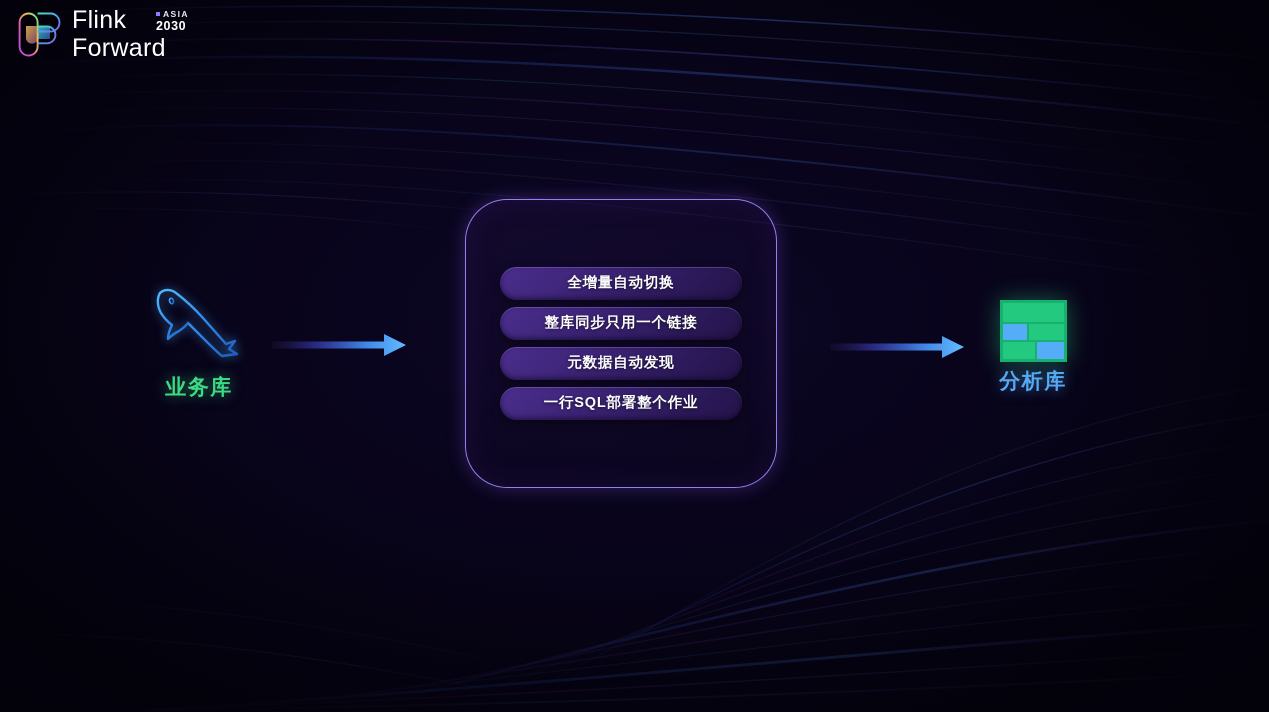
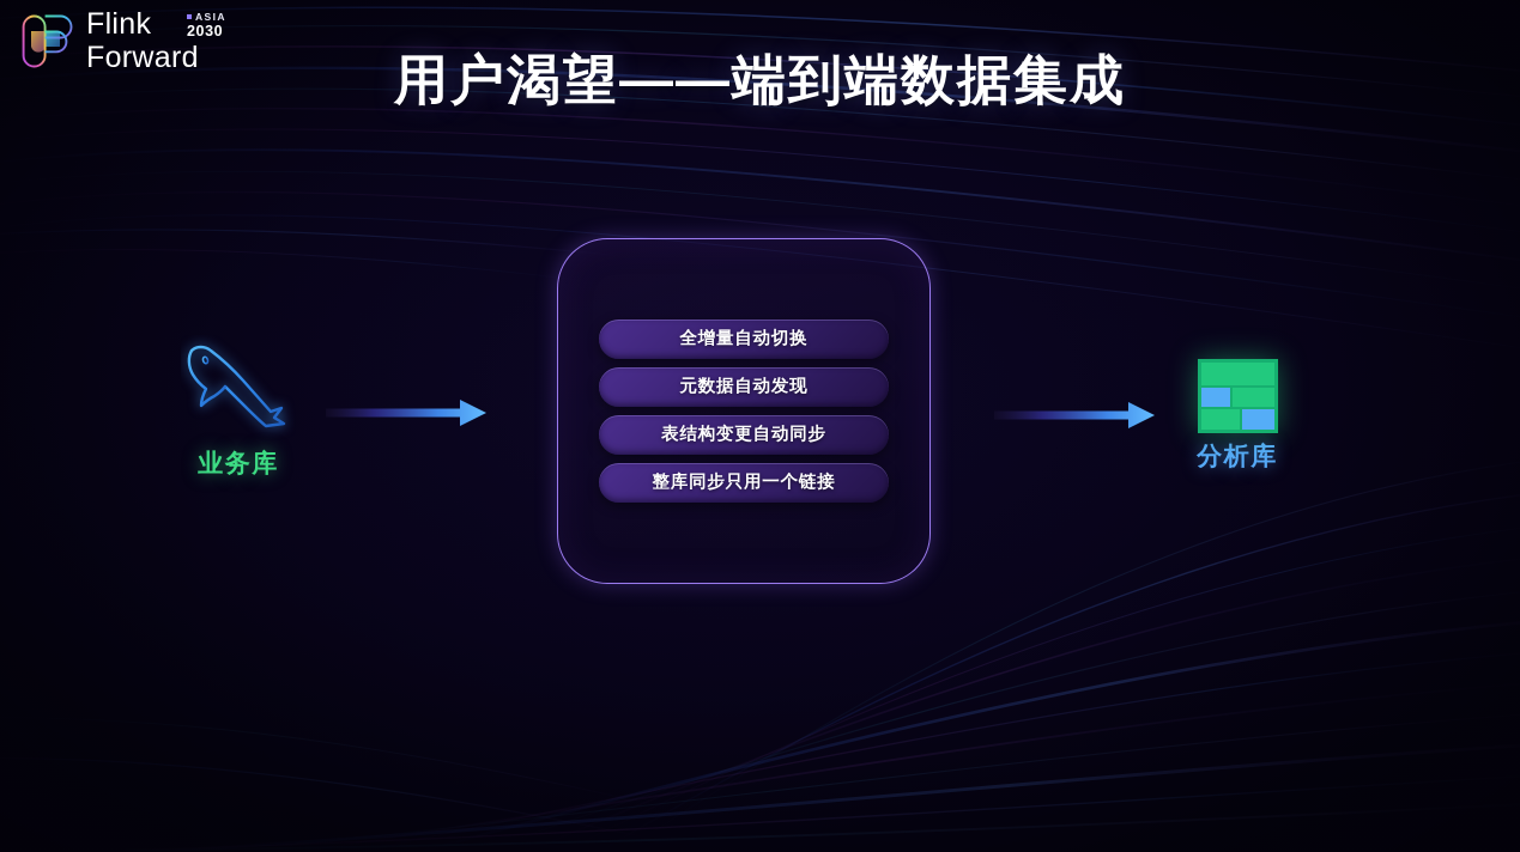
  Flink
  Forward
  ASIA
  2030
+ 用户渴望——端到端数据集成
  业务库
  全增量自动切换
- 整库同步只用一个链接
+ 元数据自动发现
+ 表结构变更自动同步
- 元数据自动发现
+ 整库同步只用一个链接
- 一行SQL部署整个作业
  分析库
